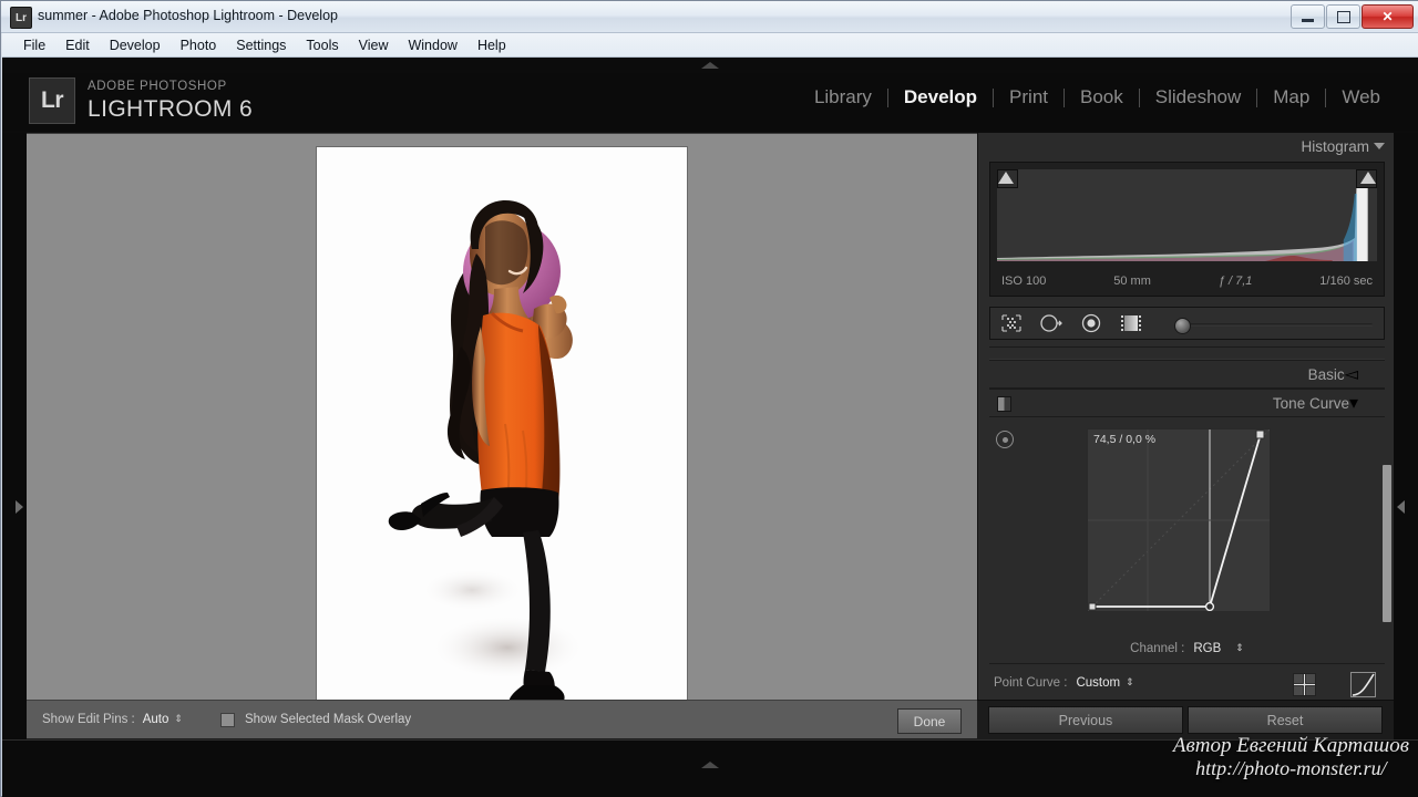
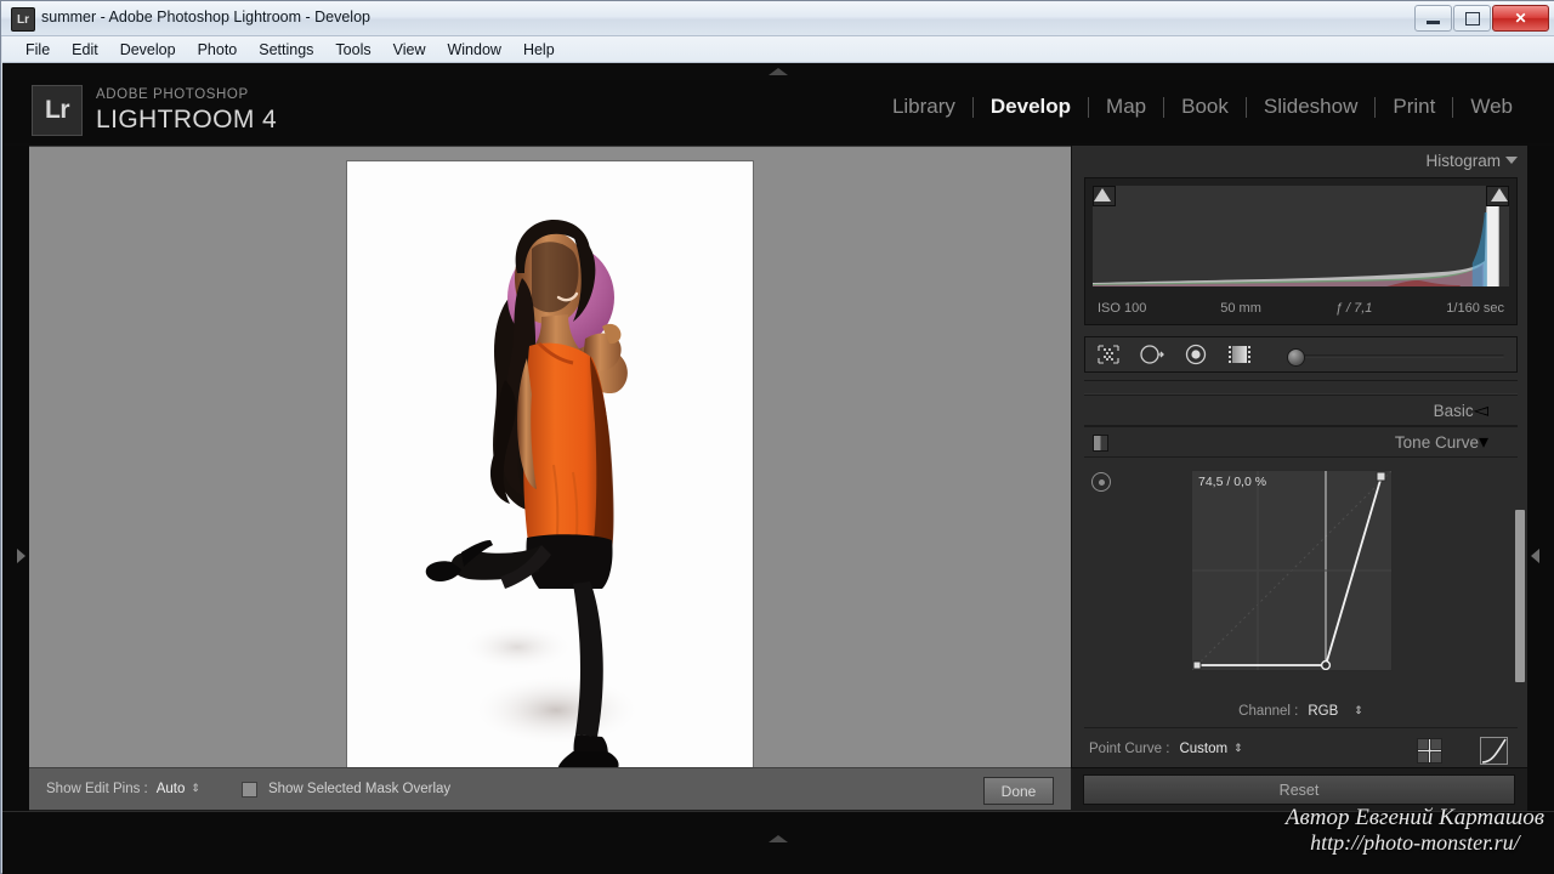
  Lr
  summer - Adobe Photoshop Lightroom - Develop
  ✕
  File
  Edit
  Develop
  Photo
  Settings
  Tools
  View
  Window
  Help
  Lr
  ADOBE PHOTOSHOP
- LIGHTROOM 6
+ LIGHTROOM 4
  Library
  Develop
- Print
+ Map
  Book
  Slideshow
- Map
+ Print
  Web
  Histogram
  ISO 100
  50 mm
  ƒ / 7,1
  1/160 sec
  Basic
  ◅
  Tone Curve
  ▾
  74,5 / 0,0 %
  Channel :
  RGB
  ⇕
  Point Curve :
  Custom
  ⇕
  Show Edit Pins :
  Auto
  ⇕
  Show Selected Mask Overlay
  Done
- Previous
  Reset
  Автор Евгений Карташов
  http://photo-monster.ru/
